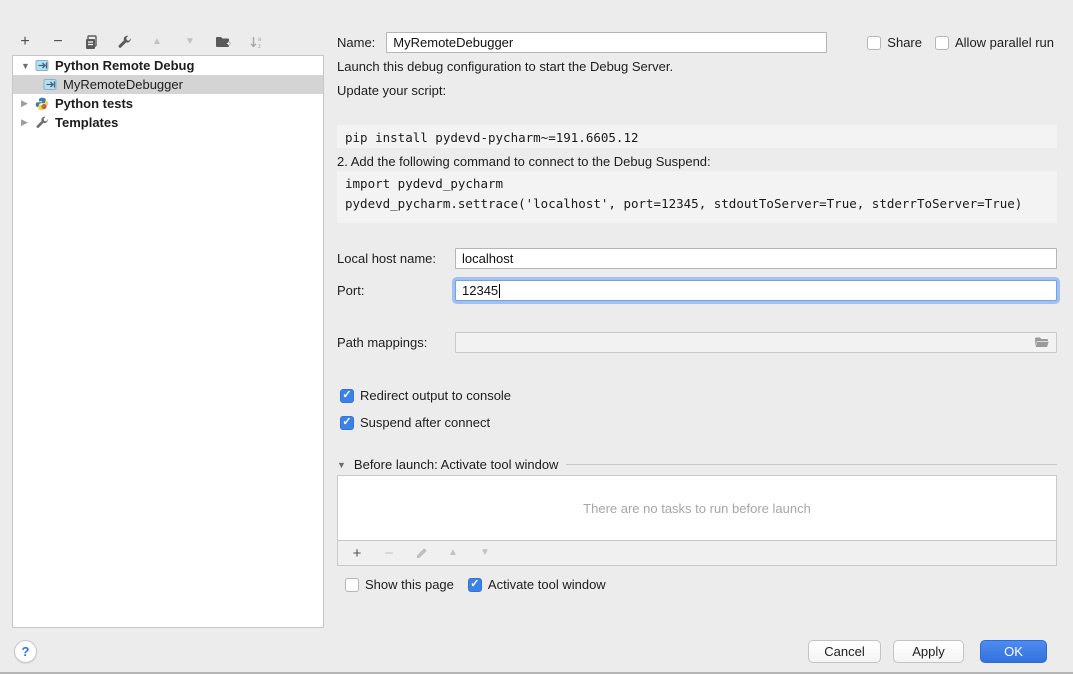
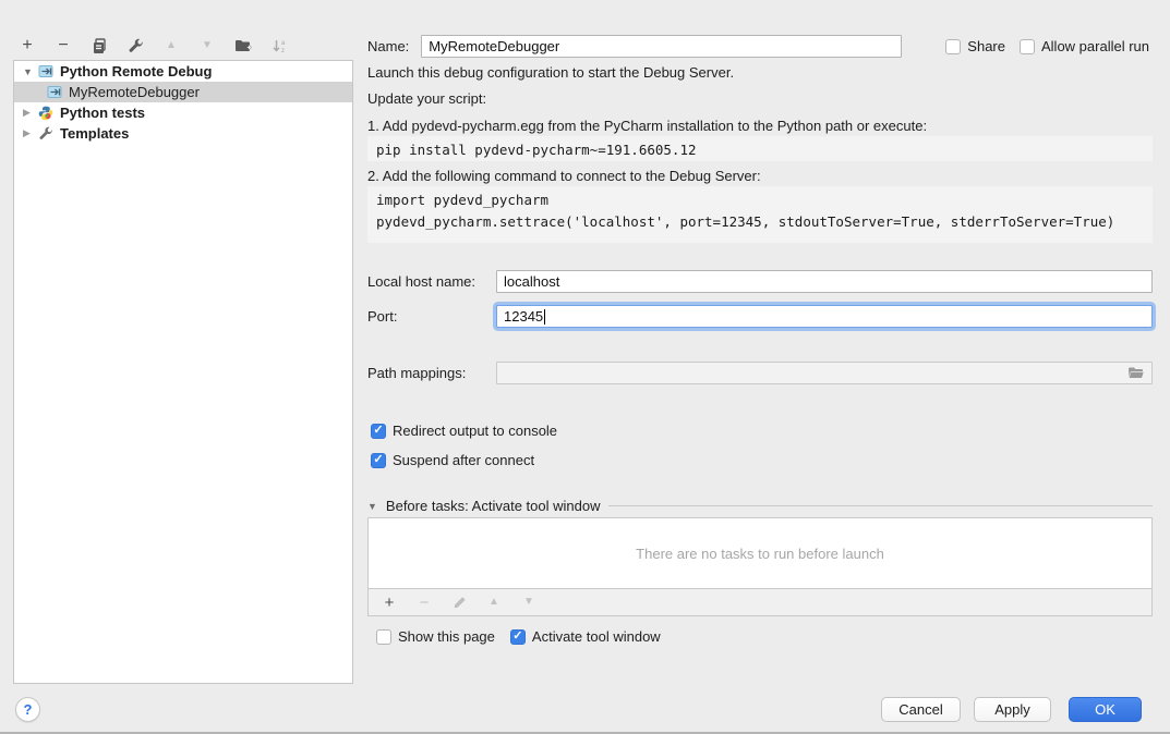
  +
  −
  ▲
  ▼
  ▼
  Python Remote Debug
  MyRemoteDebugger
  ▶
  Python tests
  ▶
  Templates
  Name:
  MyRemoteDebugger
  Share
  Allow parallel run
  Launch this debug configuration to start the Debug Server.
  Update your script:
+ 1. Add pydevd-pycharm.egg from the PyCharm installation to the Python path or execute:
  pip install pydevd-pycharm~=191.6605.12
- 2. Add the following command to connect to the Debug Suspend:
+ 2. Add the following command to connect to the Debug Server:
  import pydevd_pycharm
  pydevd_pycharm.settrace('localhost', port=12345, stdoutToServer=True, stderrToServer=True)
  Local host name:
  localhost
  Port:
  12345
  Path mappings:
  ✓
  Redirect output to console
  ✓
  Suspend after connect
  ▼
- Before launch: Activate tool window
+ Before tasks: Activate tool window
  There are no tasks to run before launch
  +
  −
  ▲
  ▼
  Show this page
  ✓
  Activate tool window
  ?
  Cancel
  Apply
  OK
